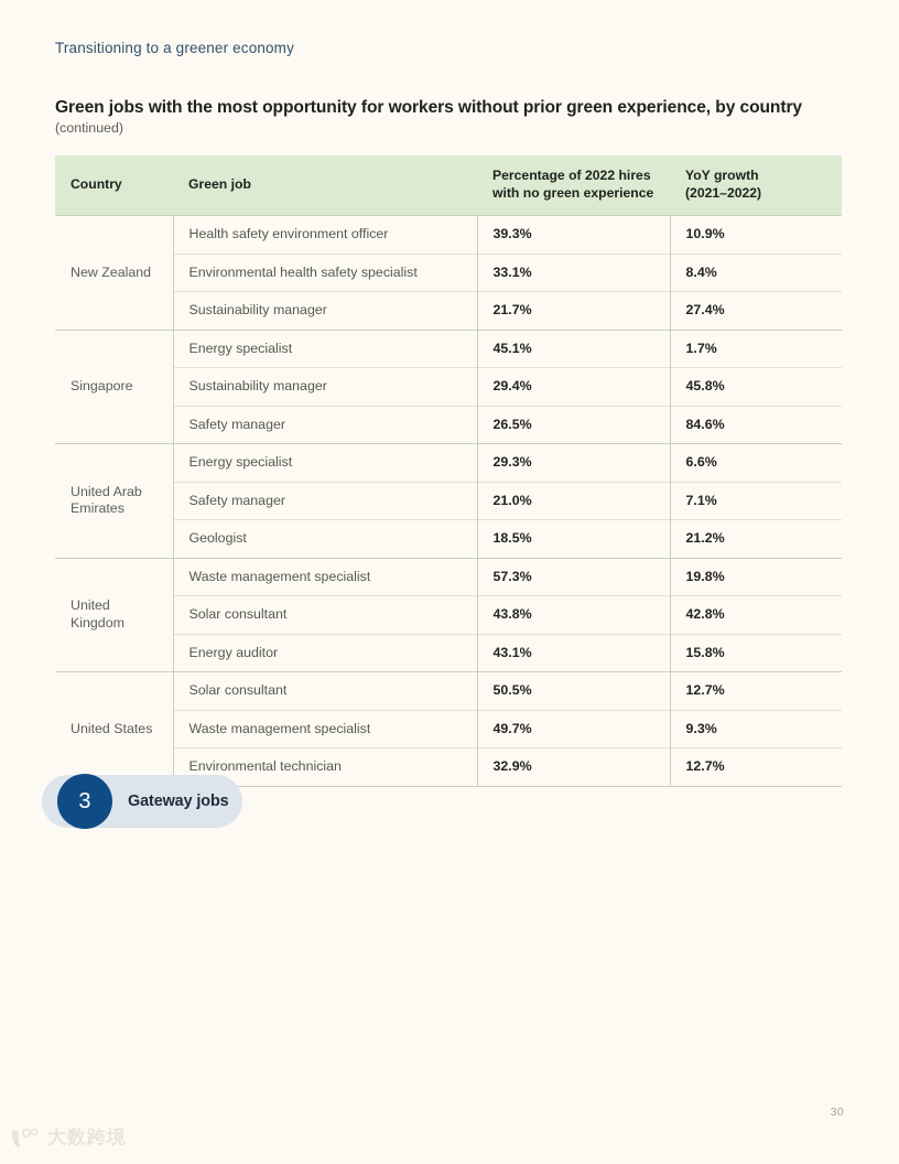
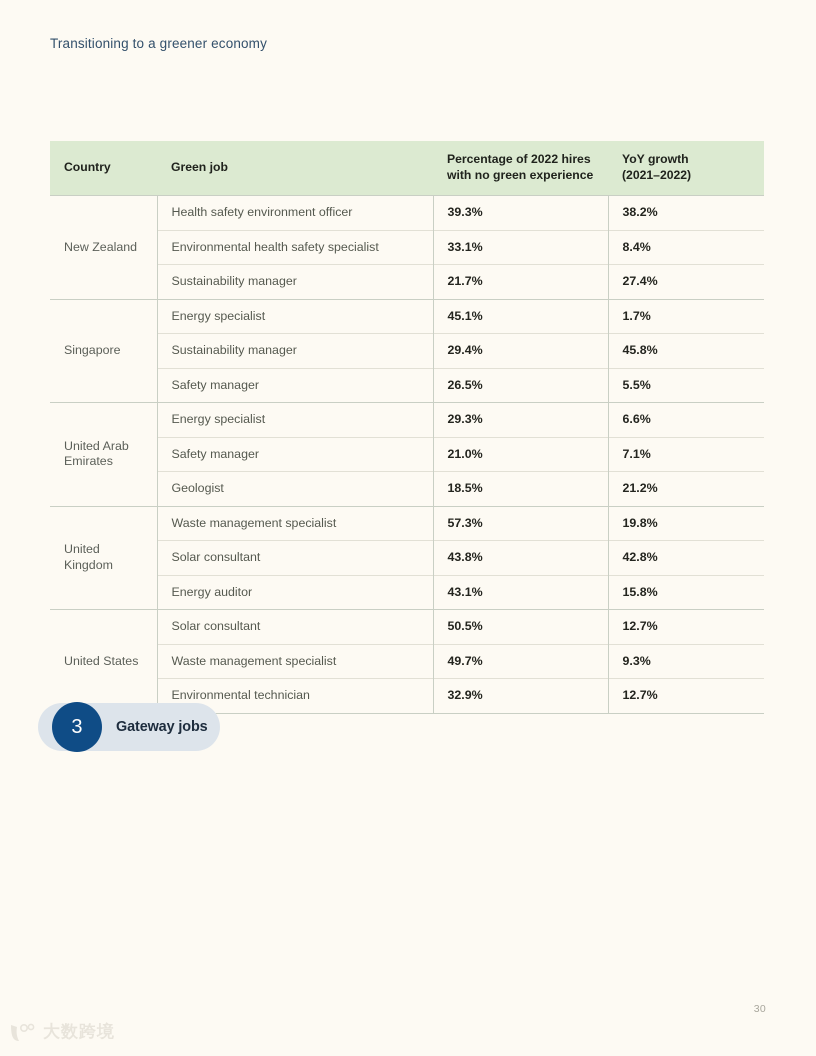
  Transitioning to a greener economy
- Green jobs with the most opportunity for workers without prior green experience, by country
- (continued)
  Country	Green job	Percentage of 2022 hires with no green experience	YoY growth (2021–2022)
- New Zealand	Health safety environment officer	39.3%	10.9%
+ New Zealand	Health safety environment officer	39.3%	38.2%
  Environmental health safety specialist	33.1%	8.4%
  Sustainability manager	21.7%	27.4%
  Singapore	Energy specialist	45.1%	1.7%
  Sustainability manager	29.4%	45.8%
- Safety manager	26.5%	84.6%
+ Safety manager	26.5%	5.5%
  United Arab Emirates	Energy specialist	29.3%	6.6%
  Safety manager	21.0%	7.1%
  Geologist	18.5%	21.2%
  United Kingdom	Waste management specialist	57.3%	19.8%
  Solar consultant	43.8%	42.8%
  Energy auditor	43.1%	15.8%
  United States	Solar consultant	50.5%	12.7%
  Waste management specialist	49.7%	9.3%
  Environmental technician	32.9%	12.7%
  3
  Gateway jobs
  30
  大数跨境
